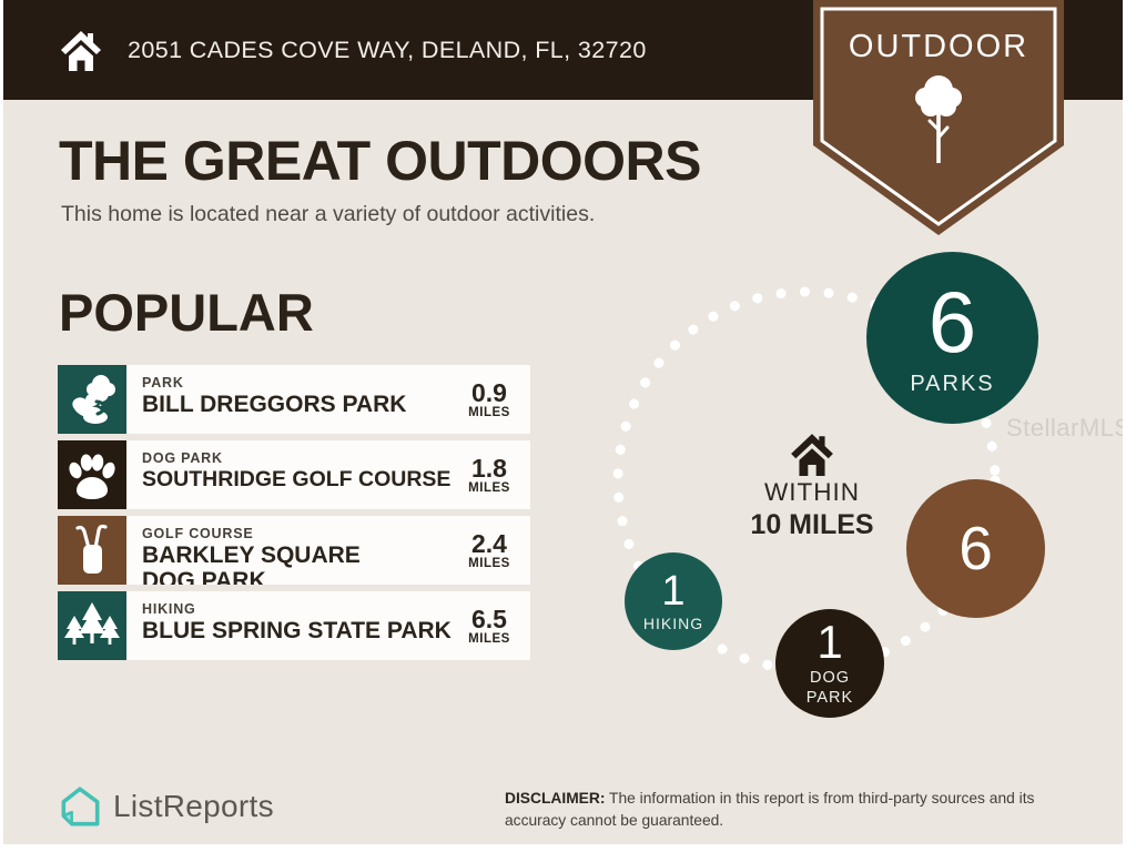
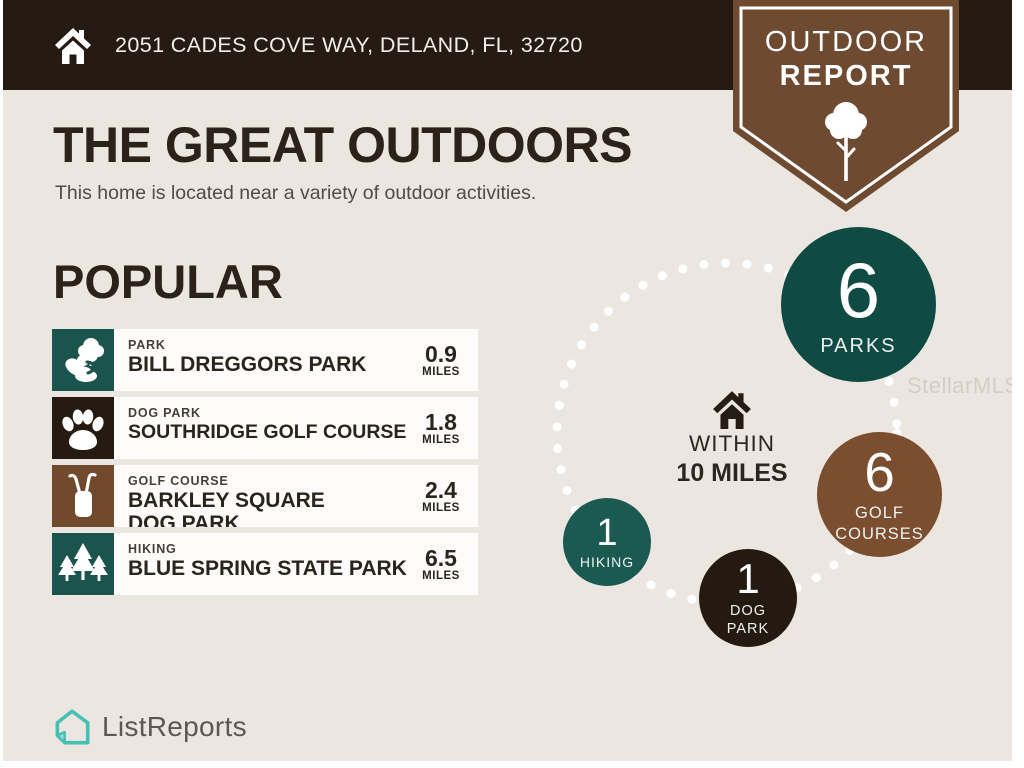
  2051 CADES COVE WAY, DELAND, FL, 32720
  OUTDOOR
+ REPORT
  THE GREAT OUTDOORS
  This home is located near a variety of outdoor activities.
  POPULAR
  PARK
  BILL DREGGORS PARK
  0.9
  MILES
  DOG PARK
  SOUTHRIDGE GOLF COURSE
  1.8
  MILES
  GOLF COURSE
  BARKLEY SQUARE DOG PARK
  2.4
  MILES
  HIKING
  BLUE SPRING STATE PARK
  6.5
  MILES
  6
  PARKS
  6
+ GOLF COURSES
  1
  DOG PARK
  1
  HIKING
  WITHIN
  10 MILES
  StellarML
  ListReports
- DISCLAIMER: The information in this report is from third-party sources and its accuracy cannot be guaranteed.
